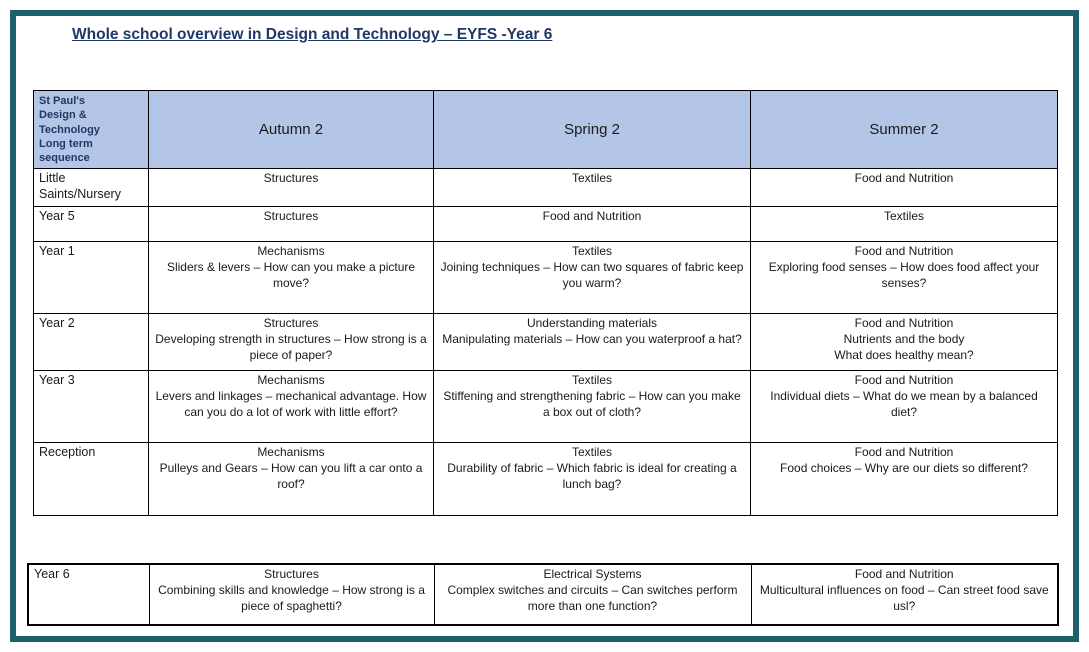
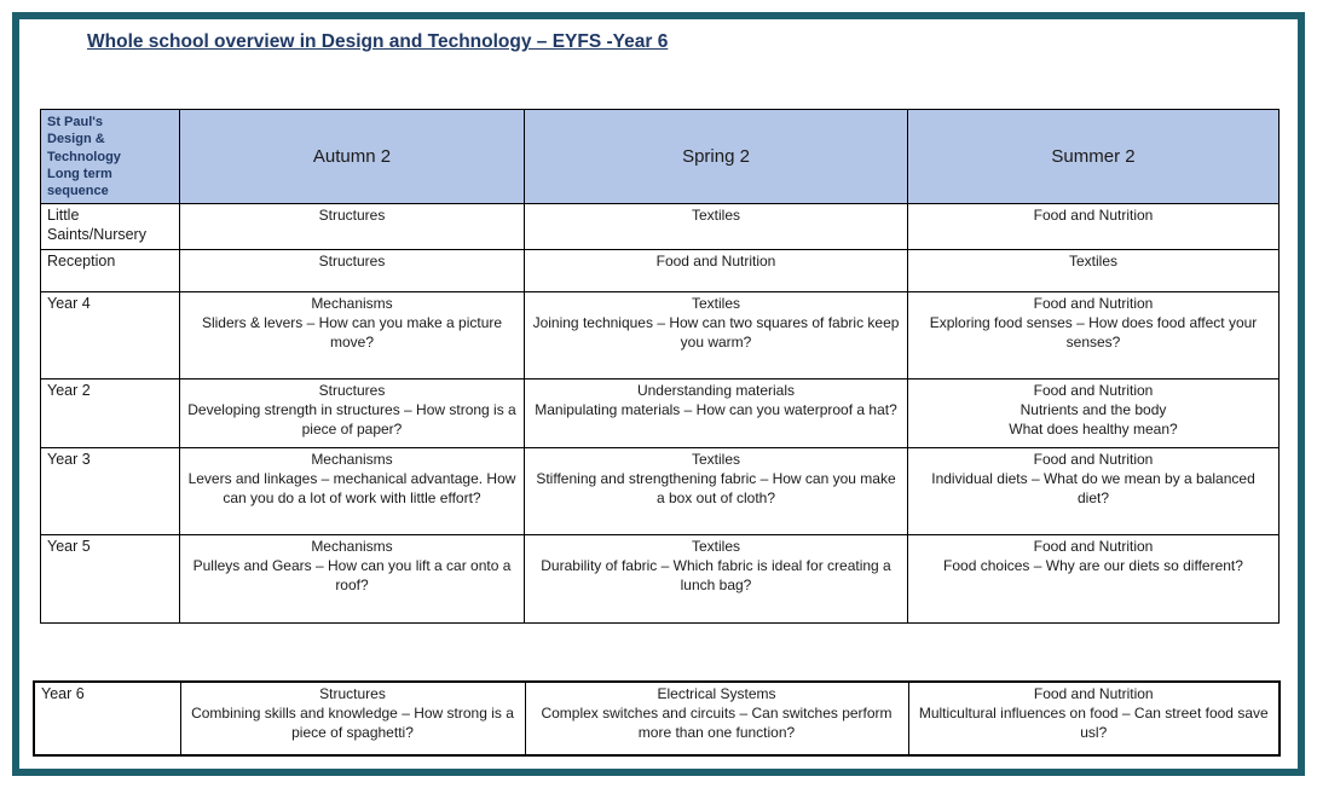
  Whole school overview in Design and Technology – EYFS -Year 6
  St Paul's Design & Technology Long term sequence	Autumn 2	Spring 2	Summer 2
  Little Saints/Nursery	Structures	Textiles	Food and Nutrition
- Year 5	Structures	Food and Nutrition	Textiles
+ Reception	Structures	Food and Nutrition	Textiles
- Year 1	Mechanisms Sliders & levers – How can you make a picture move?	Textiles Joining techniques – How can two squares of fabric keep you warm?	Food and Nutrition Exploring food senses – How does food affect your senses?
+ Year 4	Mechanisms Sliders & levers – How can you make a picture move?	Textiles Joining techniques – How can two squares of fabric keep you warm?	Food and Nutrition Exploring food senses – How does food affect your senses?
  Year 2	Structures Developing strength in structures – How strong is a piece of paper?	Understanding materials Manipulating materials – How can you waterproof a hat?	Food and Nutrition Nutrients and the body What does healthy mean?
  Year 3	Mechanisms Levers and linkages – mechanical advantage. How can you do a lot of work with little effort?	Textiles Stiffening and strengthening fabric – How can you make a box out of cloth?	Food and Nutrition Individual diets – What do we mean by a balanced diet?
- Reception	Mechanisms Pulleys and Gears – How can you lift a car onto a roof?	Textiles Durability of fabric – Which fabric is ideal for creating a lunch bag?	Food and Nutrition Food choices – Why are our diets so different?
+ Year 5	Mechanisms Pulleys and Gears – How can you lift a car onto a roof?	Textiles Durability of fabric – Which fabric is ideal for creating a lunch bag?	Food and Nutrition Food choices – Why are our diets so different?
  Year 6	Structures Combining skills and knowledge – How strong is a piece of spaghetti?	Electrical Systems Complex switches and circuits – Can switches perform more than one function?	Food and Nutrition Multicultural influences on food – Can street food save usl?
